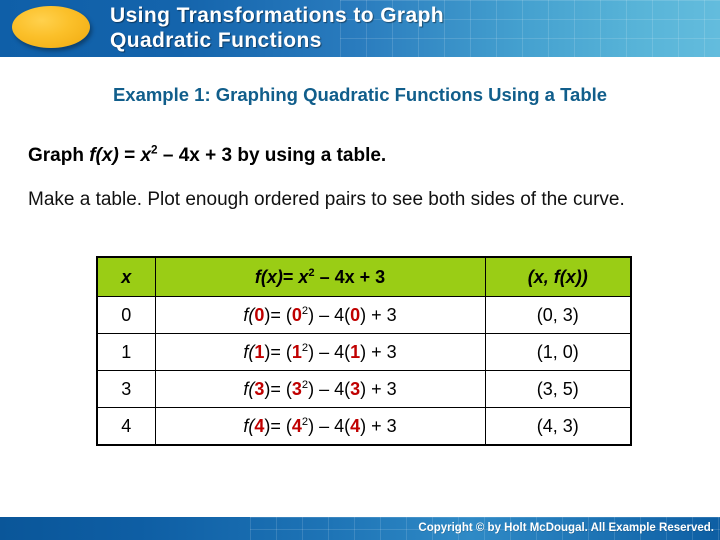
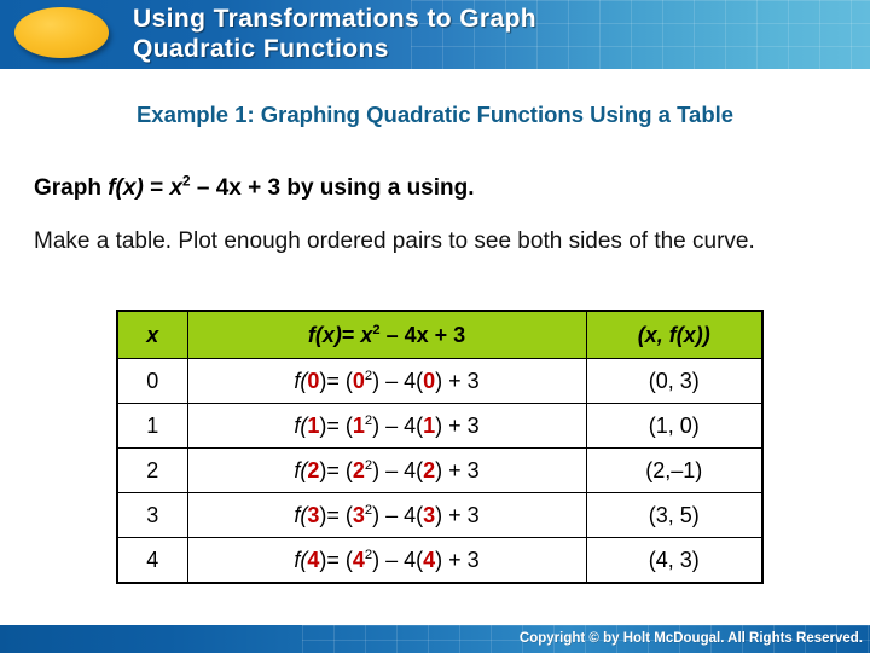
  Using Transformations to Graph
  Quadratic Functions
  Example 1: Graphing Quadratic Functions Using a Table
- Graph f(x) = x2 – 4x + 3 by using a table.
+ Graph f(x) = x2 – 4x + 3 by using a using.
  Make a table. Plot enough ordered pairs to see both sides of the curve.
  x	f(x)= x2 – 4x + 3	(x, f(x))
  0	f(0)= (02) – 4(0) + 3	(0, 3)
  1	f(1)= (12) – 4(1) + 3	(1, 0)
+ 2	f(2)= (22) – 4(2) + 3	(2,–1)
  3	f(3)= (32) – 4(3) + 3	(3, 5)
  4	f(4)= (42) – 4(4) + 3	(4, 3)
- Copyright © by Holt McDougal. All Example Reserved.
+ Copyright © by Holt McDougal. All Rights Reserved.
